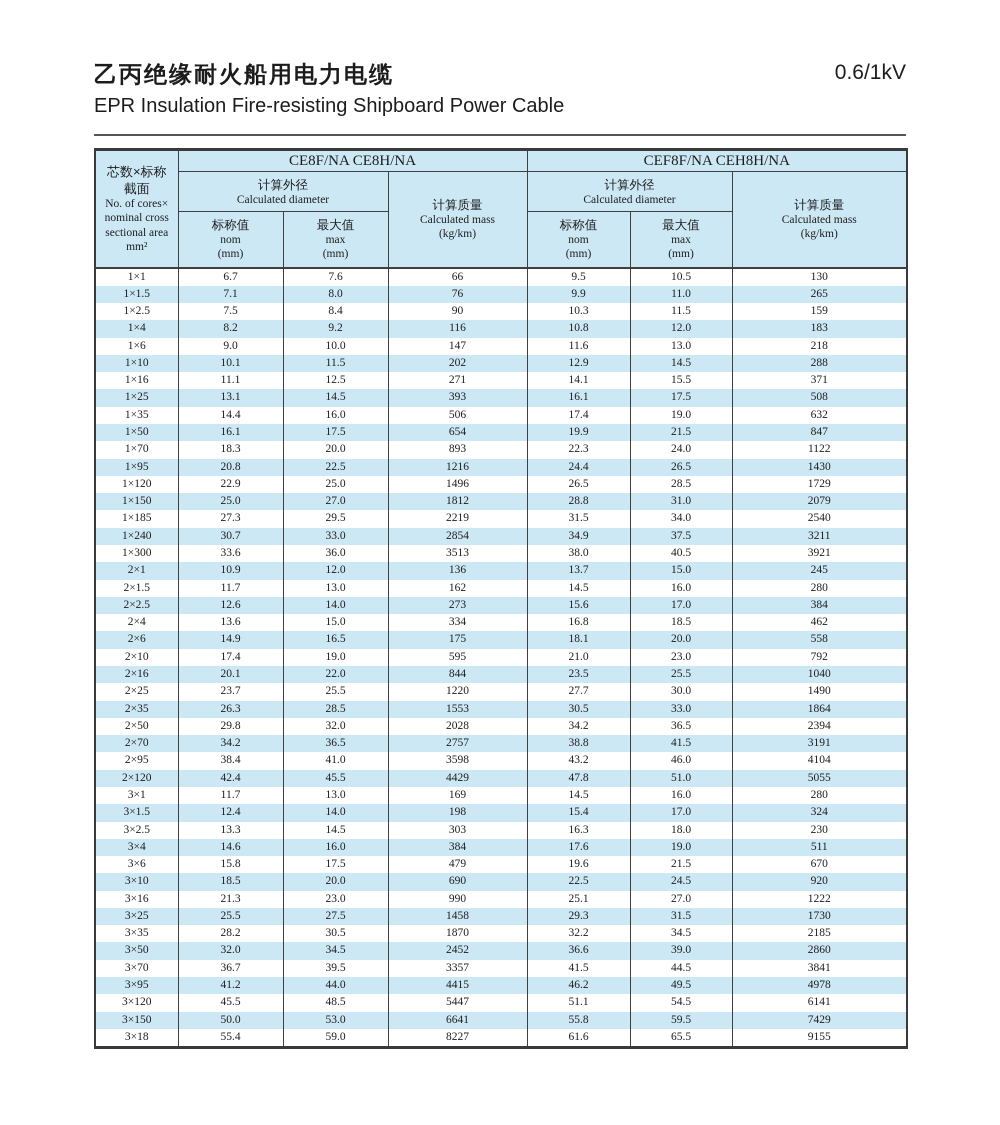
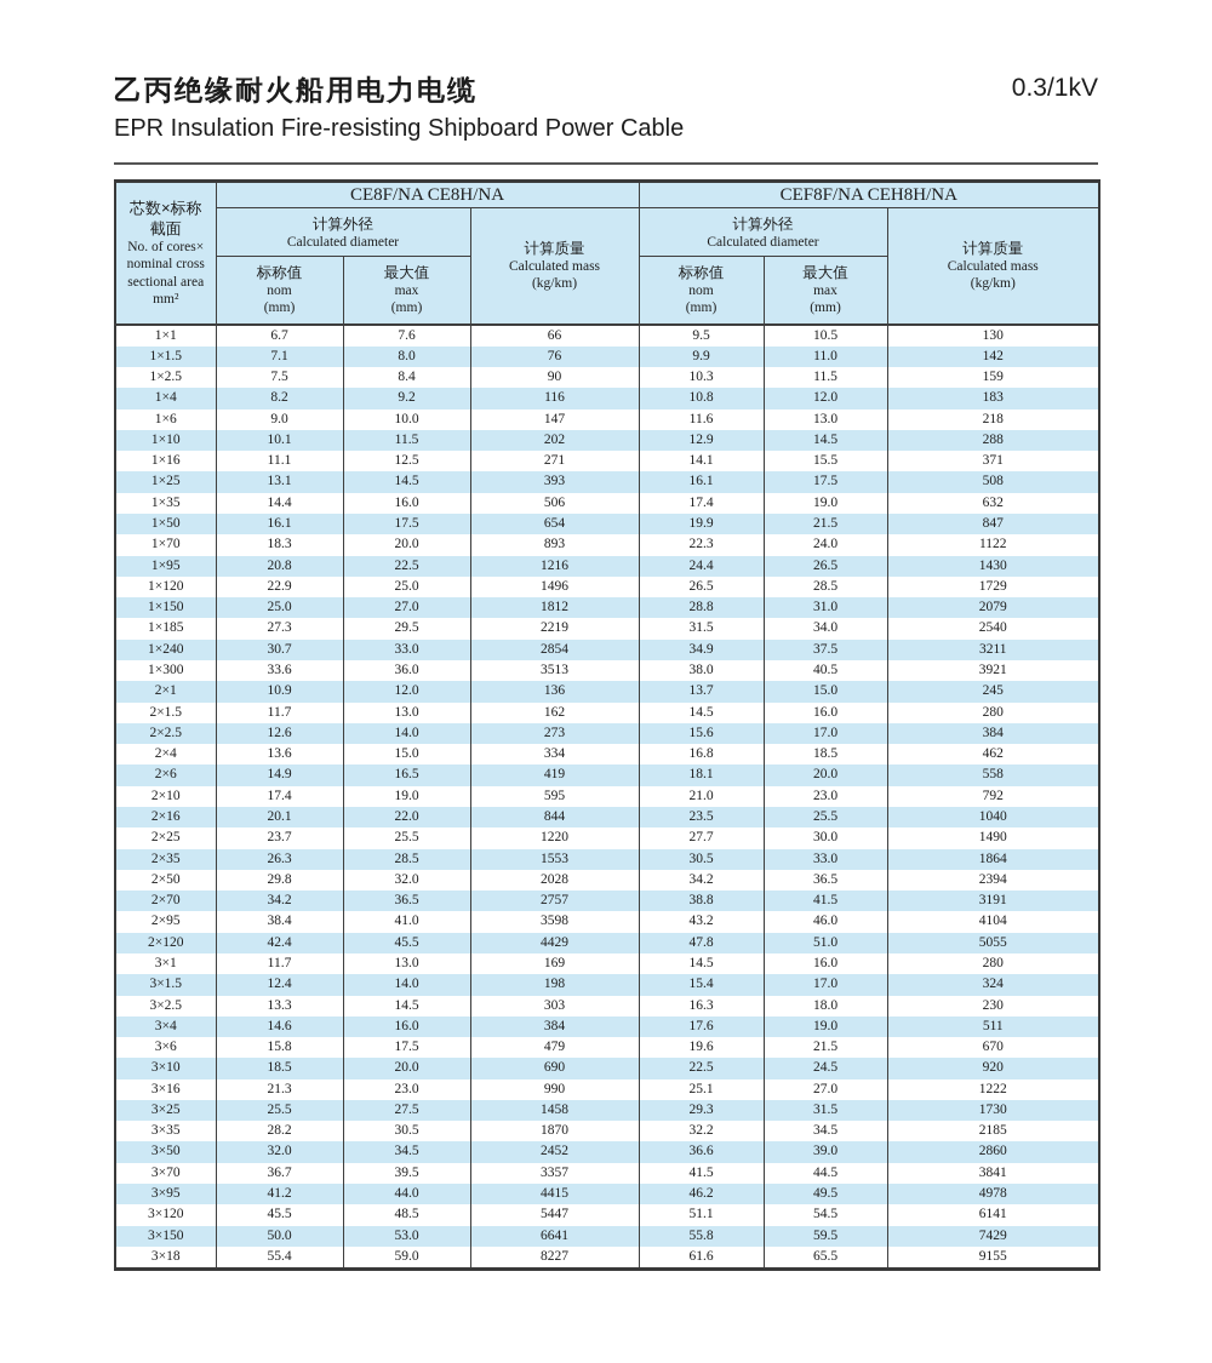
  乙丙绝缘耐火船用电力电缆
- 0.6/1kV
+ 0.3/1kV
  EPR Insulation Fire-resisting Shipboard Power Cable
  芯数×标称 截面 No. of cores× nominal cross sectional area mm²	CE8F/NA CE8H/NA	CEF8F/NA CEH8H/NA
  计算外径 Calculated diameter	计算质量 Calculated mass (kg/km)	计算外径 Calculated diameter	计算质量 Calculated mass (kg/km)
  标称值 nom (mm)	最大值 max (mm)	标称值 nom (mm)	最大值 max (mm)
  1×1	6.7	7.6	66	9.5	10.5	130
- 1×1.5	7.1	8.0	76	9.9	11.0	265
+ 1×1.5	7.1	8.0	76	9.9	11.0	142
  1×2.5	7.5	8.4	90	10.3	11.5	159
  1×4	8.2	9.2	116	10.8	12.0	183
  1×6	9.0	10.0	147	11.6	13.0	218
  1×10	10.1	11.5	202	12.9	14.5	288
  1×16	11.1	12.5	271	14.1	15.5	371
  1×25	13.1	14.5	393	16.1	17.5	508
  1×35	14.4	16.0	506	17.4	19.0	632
  1×50	16.1	17.5	654	19.9	21.5	847
  1×70	18.3	20.0	893	22.3	24.0	1122
  1×95	20.8	22.5	1216	24.4	26.5	1430
  1×120	22.9	25.0	1496	26.5	28.5	1729
  1×150	25.0	27.0	1812	28.8	31.0	2079
  1×185	27.3	29.5	2219	31.5	34.0	2540
  1×240	30.7	33.0	2854	34.9	37.5	3211
  1×300	33.6	36.0	3513	38.0	40.5	3921
  2×1	10.9	12.0	136	13.7	15.0	245
  2×1.5	11.7	13.0	162	14.5	16.0	280
  2×2.5	12.6	14.0	273	15.6	17.0	384
  2×4	13.6	15.0	334	16.8	18.5	462
- 2×6	14.9	16.5	175	18.1	20.0	558
+ 2×6	14.9	16.5	419	18.1	20.0	558
  2×10	17.4	19.0	595	21.0	23.0	792
  2×16	20.1	22.0	844	23.5	25.5	1040
  2×25	23.7	25.5	1220	27.7	30.0	1490
  2×35	26.3	28.5	1553	30.5	33.0	1864
  2×50	29.8	32.0	2028	34.2	36.5	2394
  2×70	34.2	36.5	2757	38.8	41.5	3191
  2×95	38.4	41.0	3598	43.2	46.0	4104
  2×120	42.4	45.5	4429	47.8	51.0	5055
  3×1	11.7	13.0	169	14.5	16.0	280
  3×1.5	12.4	14.0	198	15.4	17.0	324
  3×2.5	13.3	14.5	303	16.3	18.0	230
  3×4	14.6	16.0	384	17.6	19.0	511
  3×6	15.8	17.5	479	19.6	21.5	670
  3×10	18.5	20.0	690	22.5	24.5	920
  3×16	21.3	23.0	990	25.1	27.0	1222
  3×25	25.5	27.5	1458	29.3	31.5	1730
  3×35	28.2	30.5	1870	32.2	34.5	2185
  3×50	32.0	34.5	2452	36.6	39.0	2860
  3×70	36.7	39.5	3357	41.5	44.5	3841
  3×95	41.2	44.0	4415	46.2	49.5	4978
  3×120	45.5	48.5	5447	51.1	54.5	6141
  3×150	50.0	53.0	6641	55.8	59.5	7429
  3×18	55.4	59.0	8227	61.6	65.5	9155
